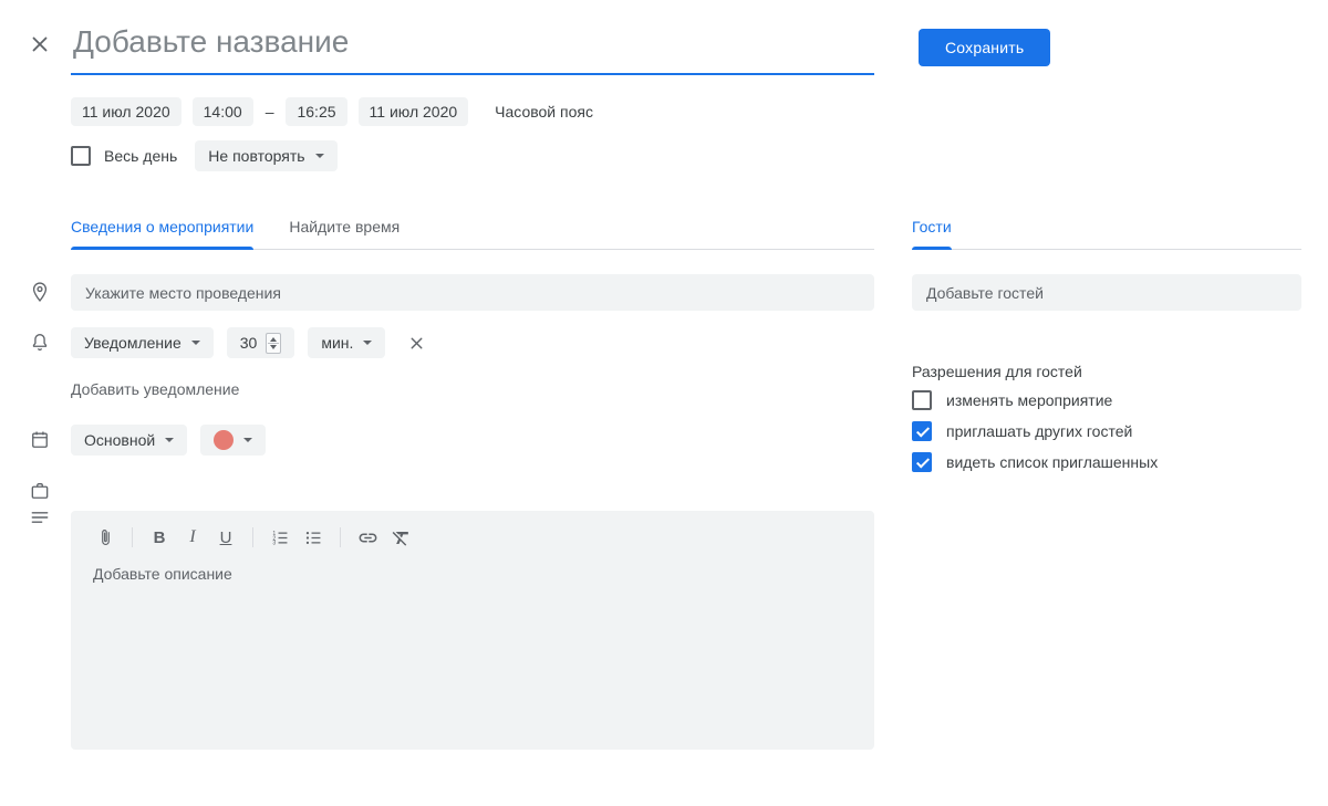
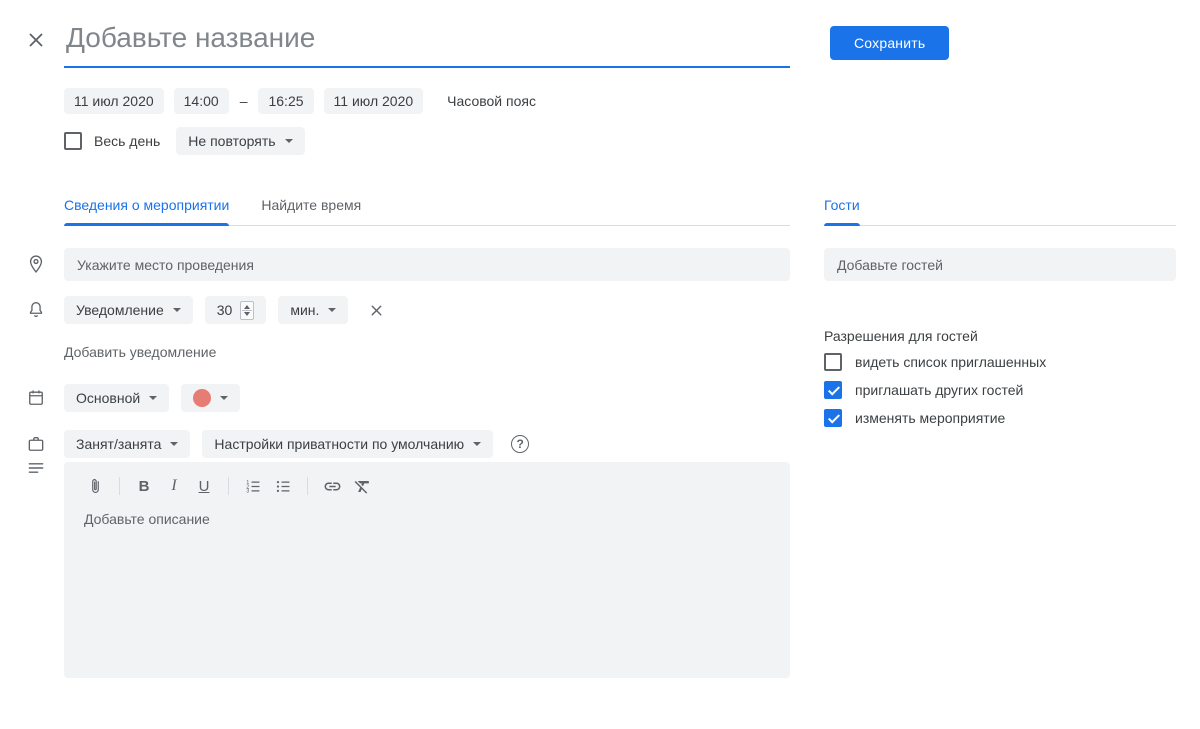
  Добавьте название
  Сохранить
  11 июл 2020
  14:00
  –
  16:25
  11 июл 2020
  Часовой пояс
  Весь день
  Не повторять
  Сведения о мероприятии
  Найдите время
  Гости
  Укажите место проведения
  Уведомление
  30
  мин.
  Добавить уведомление
  Основной
+ Занят/занята
+ Настройки приватности по умолчанию
+ ?
  B
  I
  U
  Добавьте описание
  Добавьте гостей
  Разрешения для гостей
- изменять мероприятие
+ видеть список приглашенных
  приглашать других гостей
- видеть список приглашенных
+ изменять мероприятие
